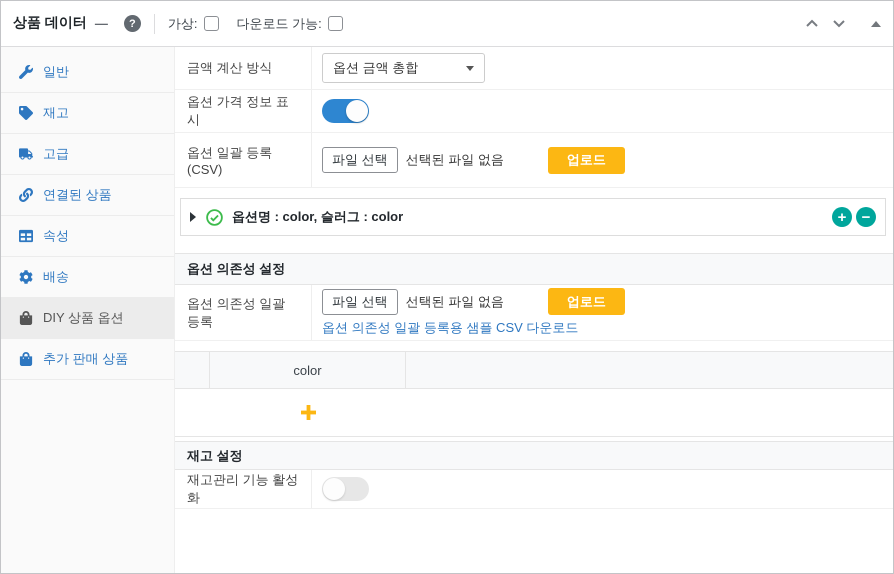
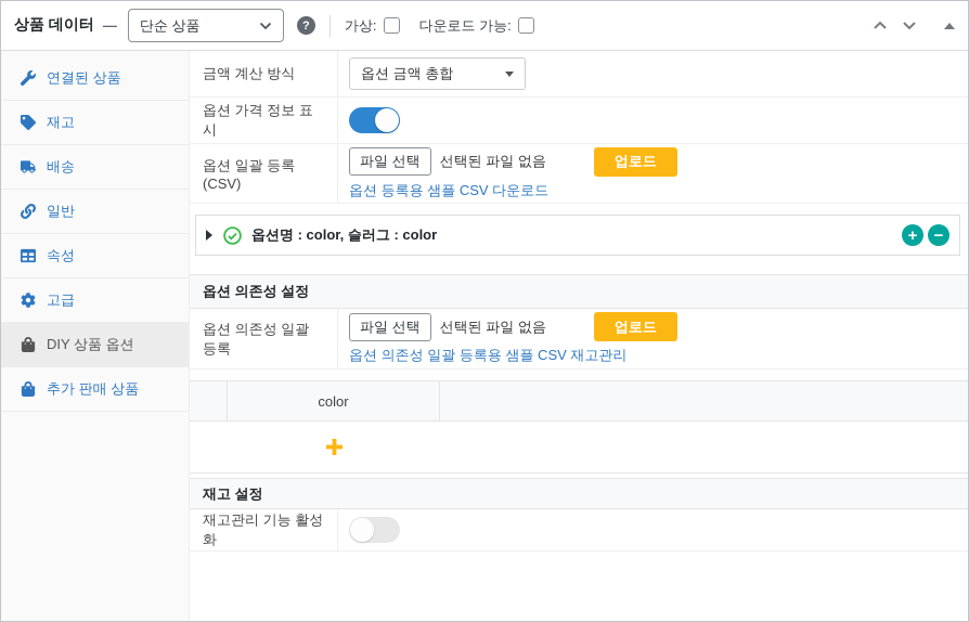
  상품 데이터
  —
+ 단순 상품
  ?
  가상:
  다운로드 가능:
- 일반
+ 연결된 상품
  재고
- 고급
+ 배송
- 연결된 상품
+ 일반
  속성
- 배송
+ 고급
  DIY 상품 옵션
  추가 판매 상품
  금액 계산 방식
  옵션 금액 총합
  옵션 가격 정보 표시
  옵션 일괄 등록 (CSV)
  파일 선택
  선택된 파일 없음
  업로드
+ 옵션 등록용 샘플 CSV 다운로드
  옵션명 : color, 슬러그 : color
  +
  −
  옵션 의존성 설정
  옵션 의존성 일괄 등록
  파일 선택
  선택된 파일 없음
  업로드
- 옵션 의존성 일괄 등록용 샘플 CSV 다운로드
+ 옵션 의존성 일괄 등록용 샘플 CSV 재고관리
  color
  재고 설정
  재고관리 기능 활성화
